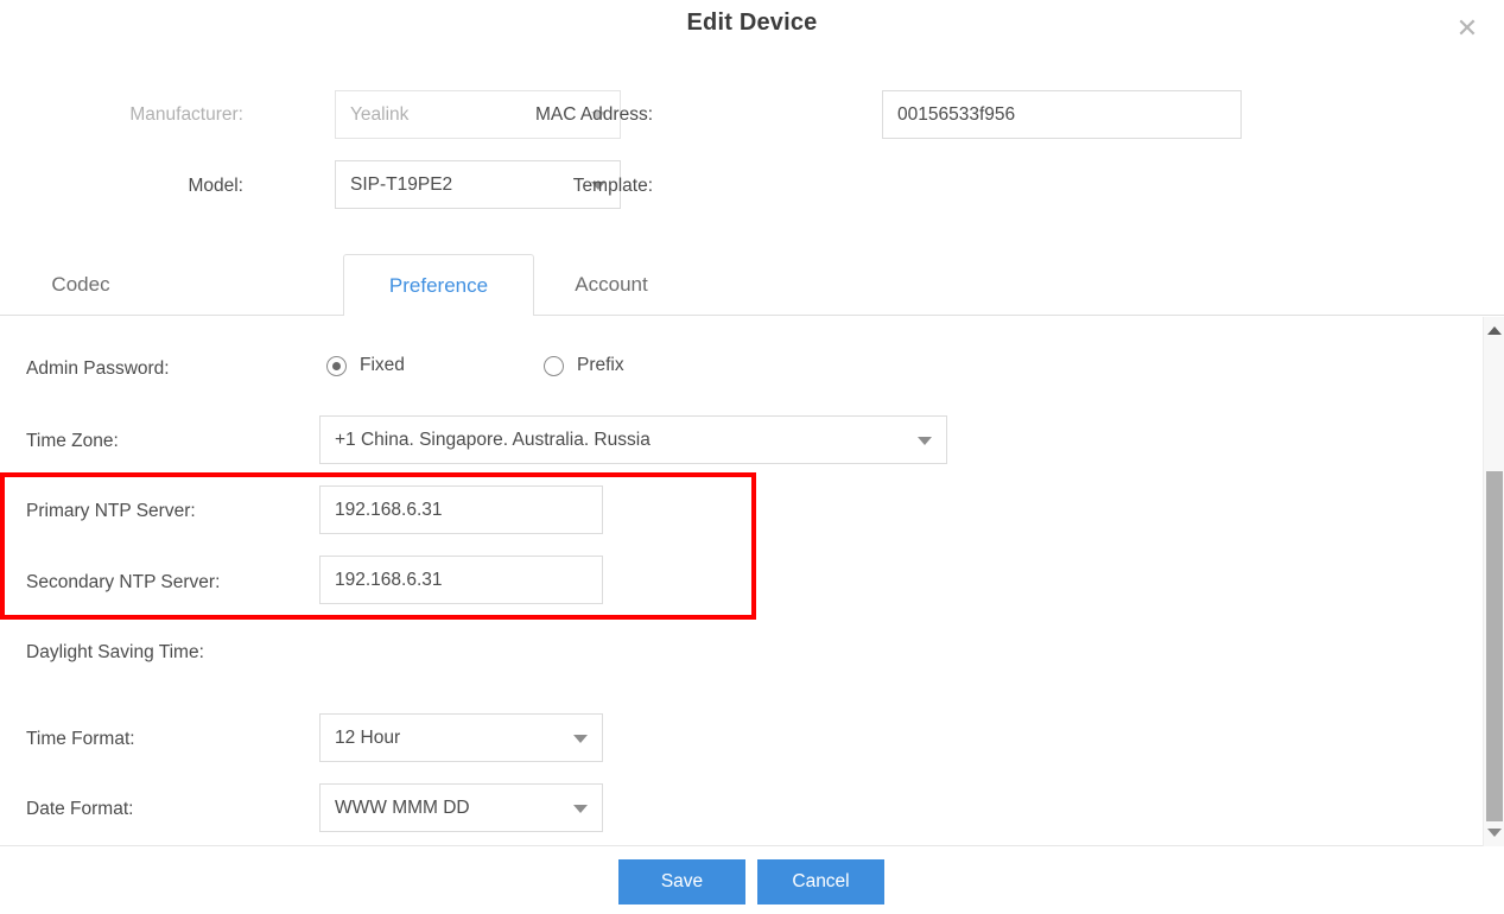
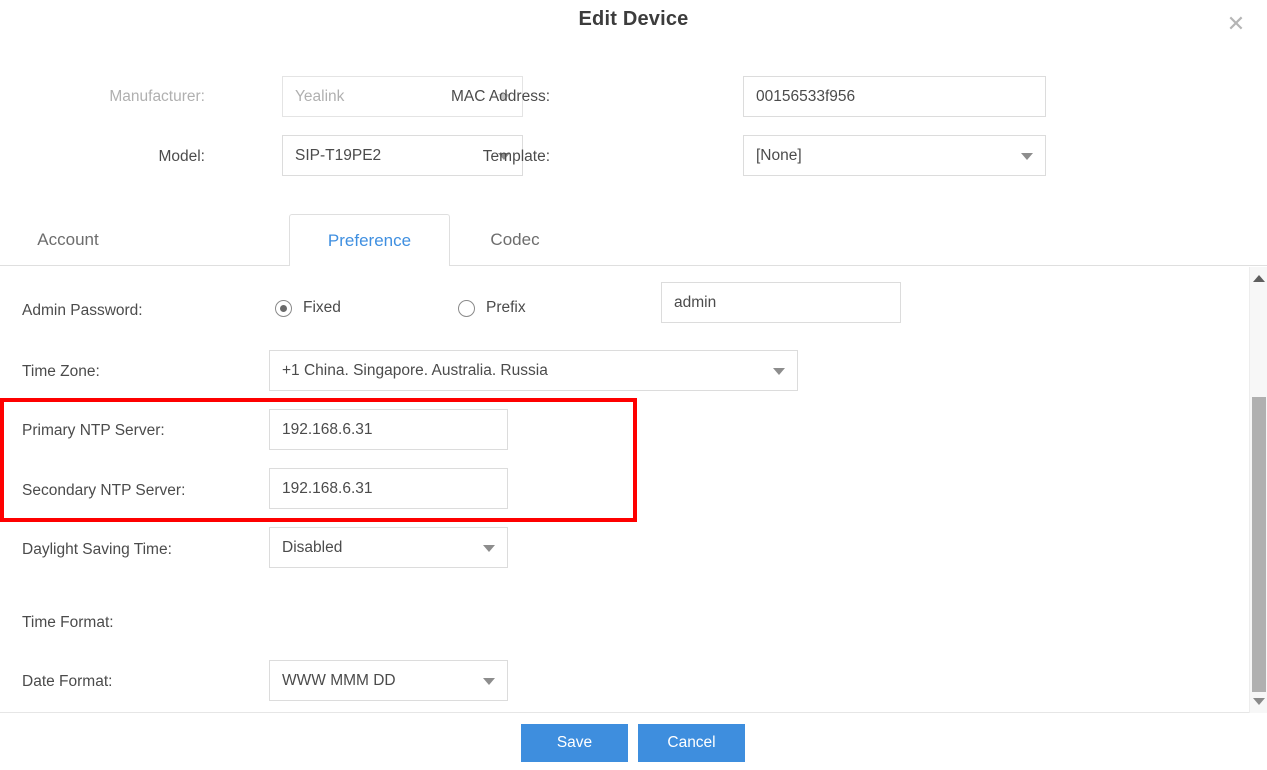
  Edit Device
  ✕
  Manufacturer:
  Yealink
  MAC Address:
  00156533f956
  Model:
  SIP-T19PE2
  Template:
+ [None]
- Codec
+ Account
  Preference
- Account
+ Codec
  Admin Password:
  Fixed
  Prefix
+ admin
  Time Zone:
  +1 China. Singapore. Australia. Russia
  Primary NTP Server:
  192.168.6.31
  Secondary NTP Server:
  192.168.6.31
  Daylight Saving Time:
+ Disabled
  Time Format:
- 12 Hour
  Date Format:
  WWW MMM DD
  Save
  Cancel
